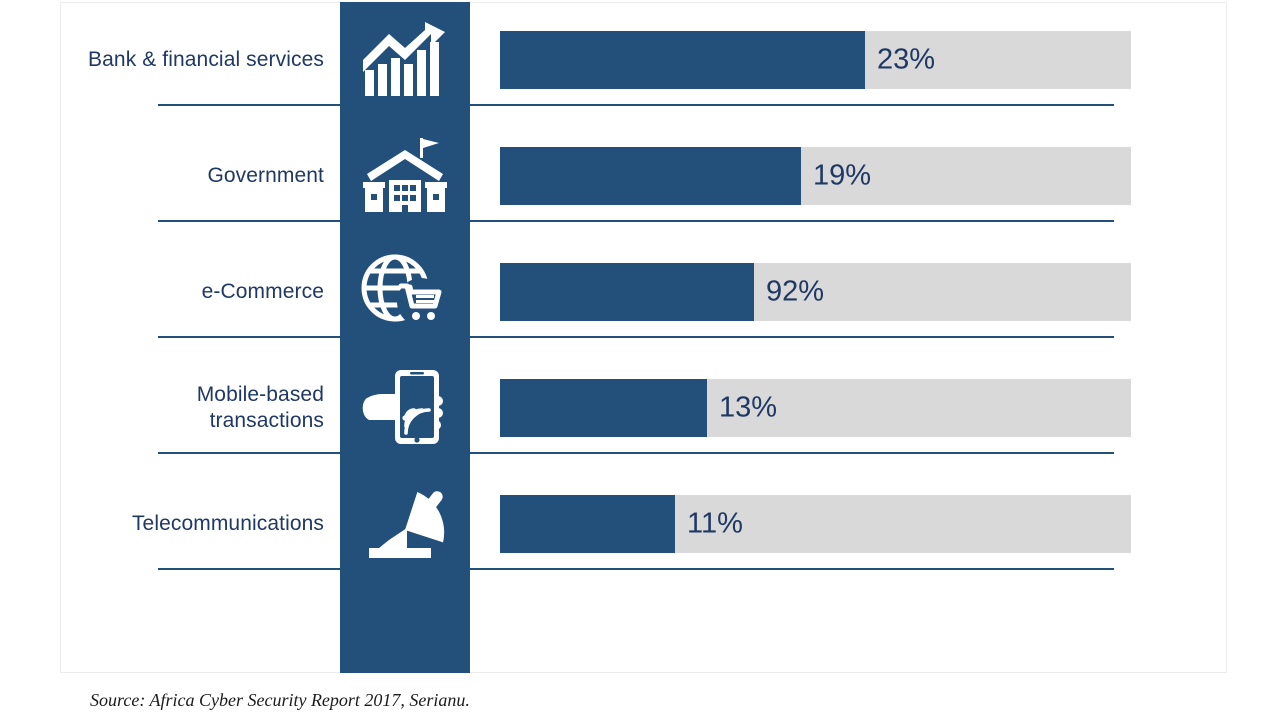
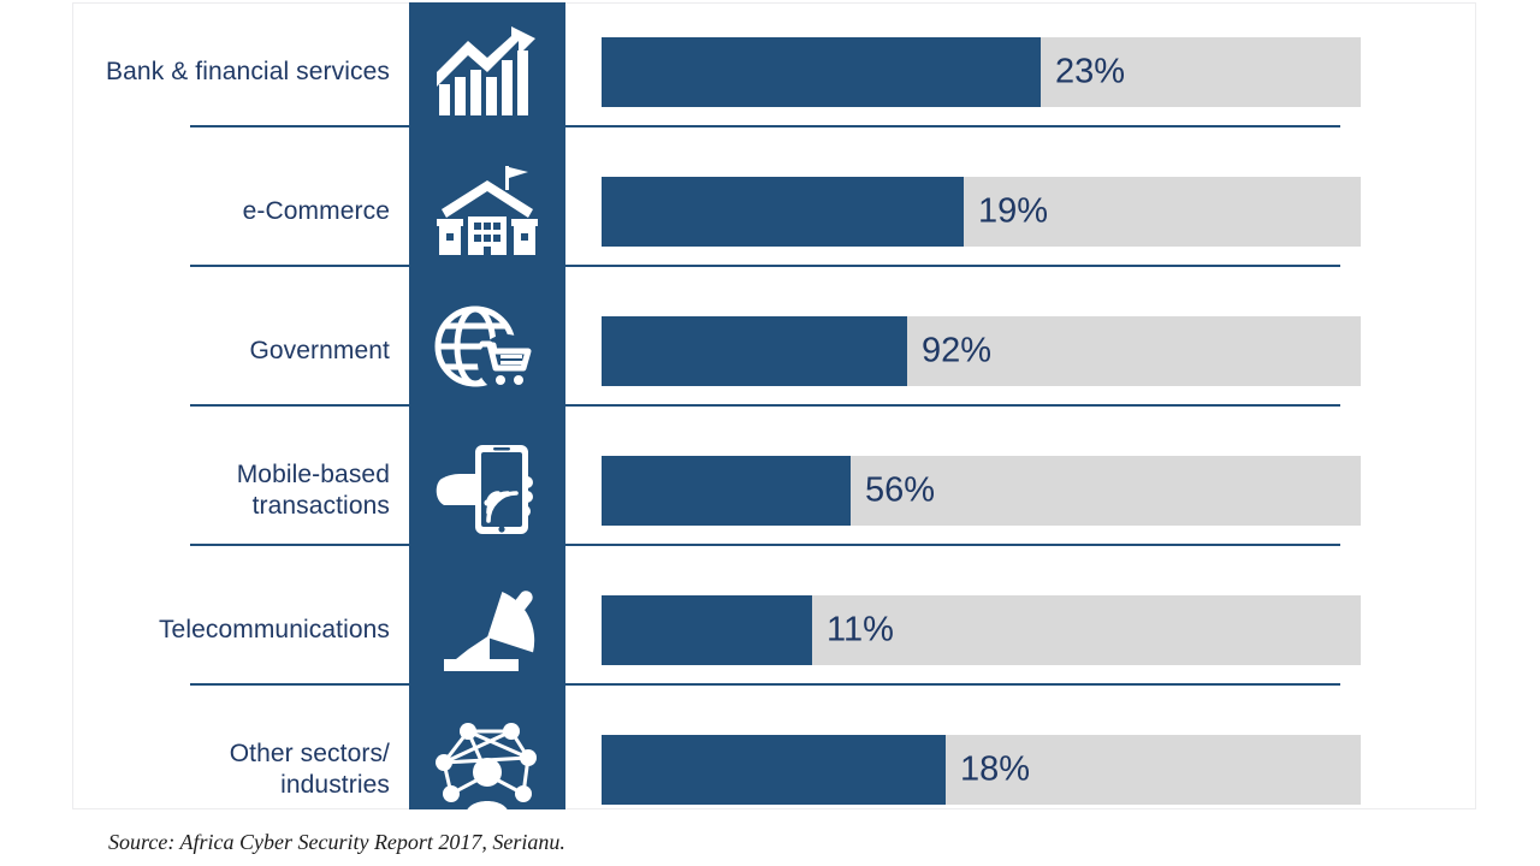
  Bank & financial services
  23%
- Government
+ e-Commerce
  19%
- e-Commerce
+ Government
  92%
  Mobile-based
  transactions
- 13%
+ 56%
  Telecommunications
  11%
+ Other sectors/
+ industries
+ 18%
  Source: Africa Cyber Security Report 2017, Serianu.
